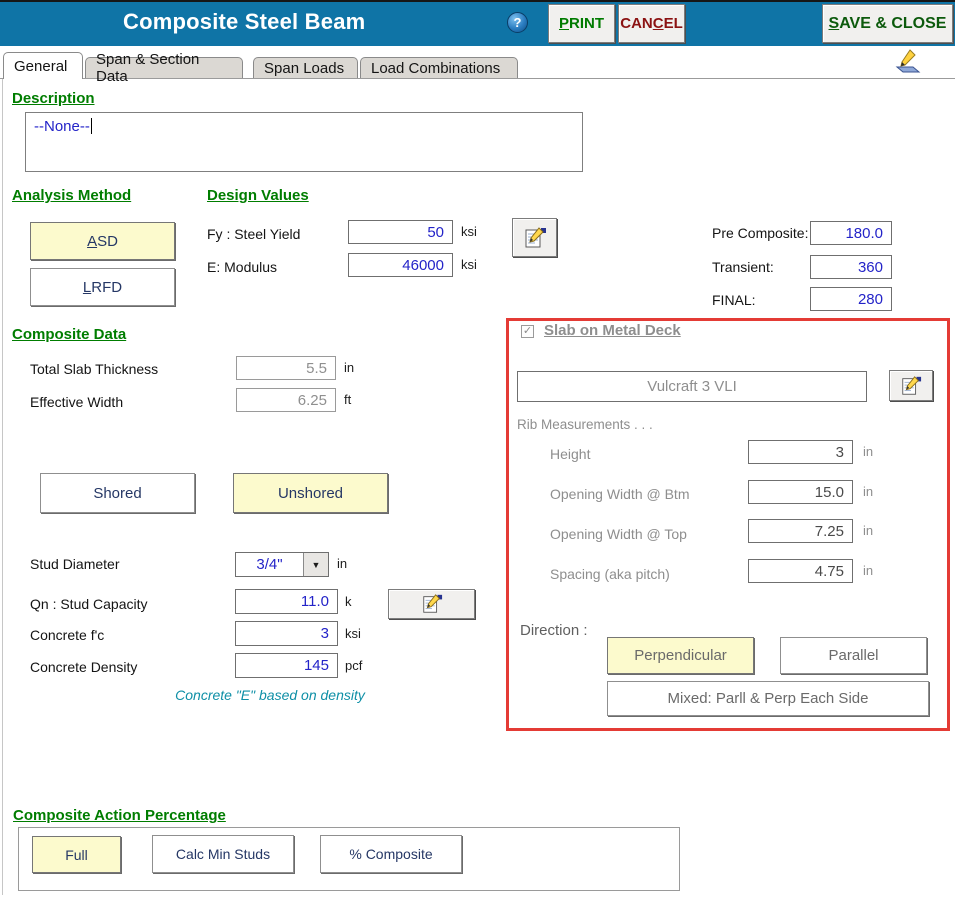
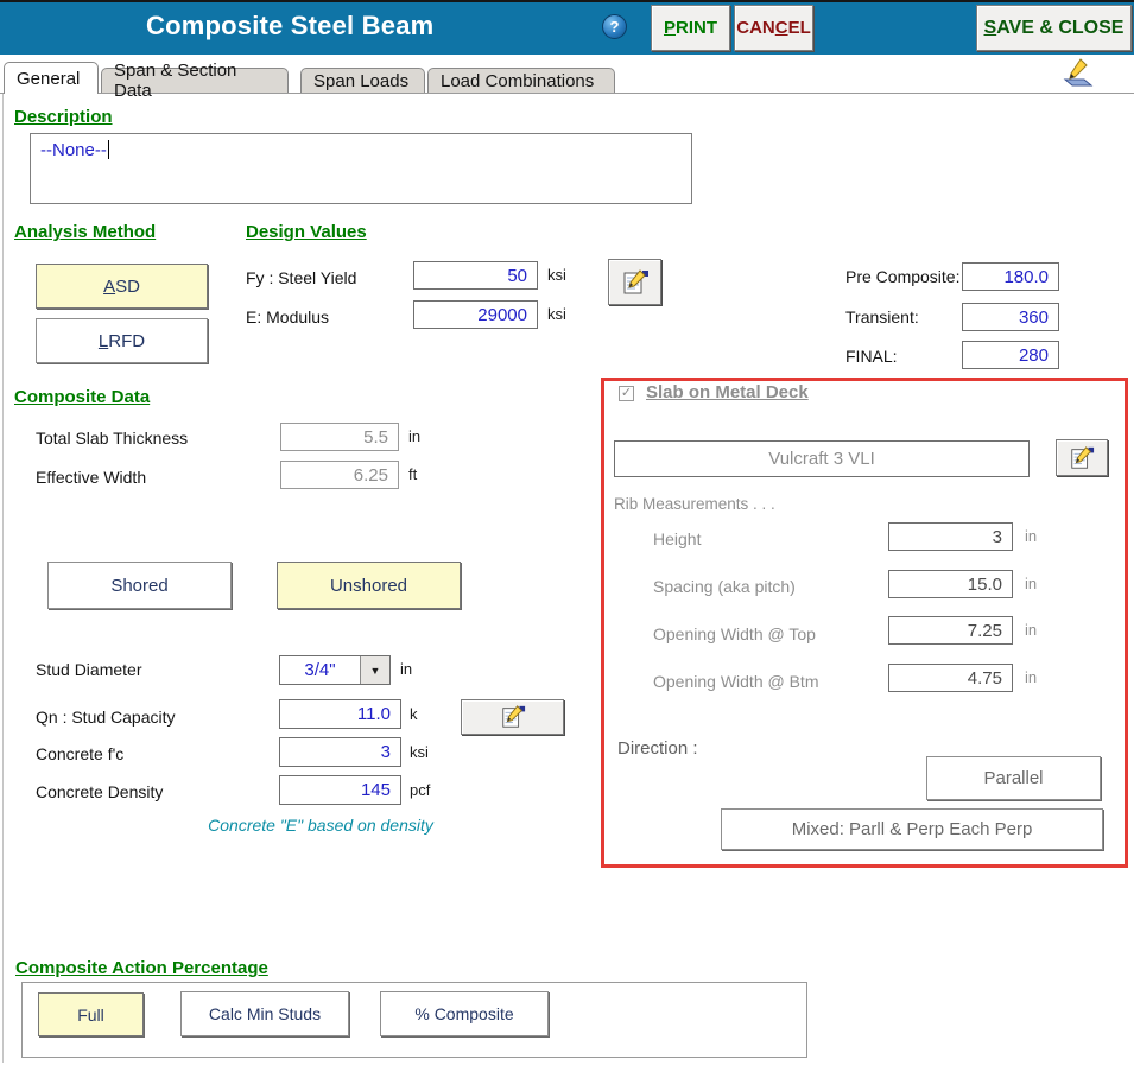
  Composite Steel Beam
  ?
  PRINT
  CANCEL
  SAVE & CLOSE
  General
  Span & Section Data
  Span Loads
  Load Combinations
  Description
  --None--
  Analysis Method
  Design Values
  ASD
  LRFD
  Fy : Steel Yield
  50
  ksi
  E: Modulus
- 46000
+ 29000
  ksi
  Pre Composite:
  180.0
  Transient:
  360
  FINAL:
  280
  Composite Data
  Total Slab Thickness
  5.5
  in
  Effective Width
  6.25
  ft
  Shored
  Unshored
  Stud Diameter
  3/4"
  ▼
  in
  Qn : Stud Capacity
  11.0
  k
  Concrete f'c
  3
  ksi
  Concrete Density
  145
  pcf
  Concrete "E" based on density
  ✓
  Slab on Metal Deck
  Vulcraft 3 VLI
  Rib Measurements . . .
  Height
  3
  in
- Opening Width @ Btm
+ Spacing (aka pitch)
  15.0
  in
  Opening Width @ Top
  7.25
  in
- Spacing (aka pitch)
+ Opening Width @ Btm
  4.75
  in
  Direction :
- Perpendicular
  Parallel
- Mixed: Parll & Perp Each Side
+ Mixed: Parll & Perp Each Perp
  Composite Action Percentage
  Full
  Calc Min Studs
  % Composite
